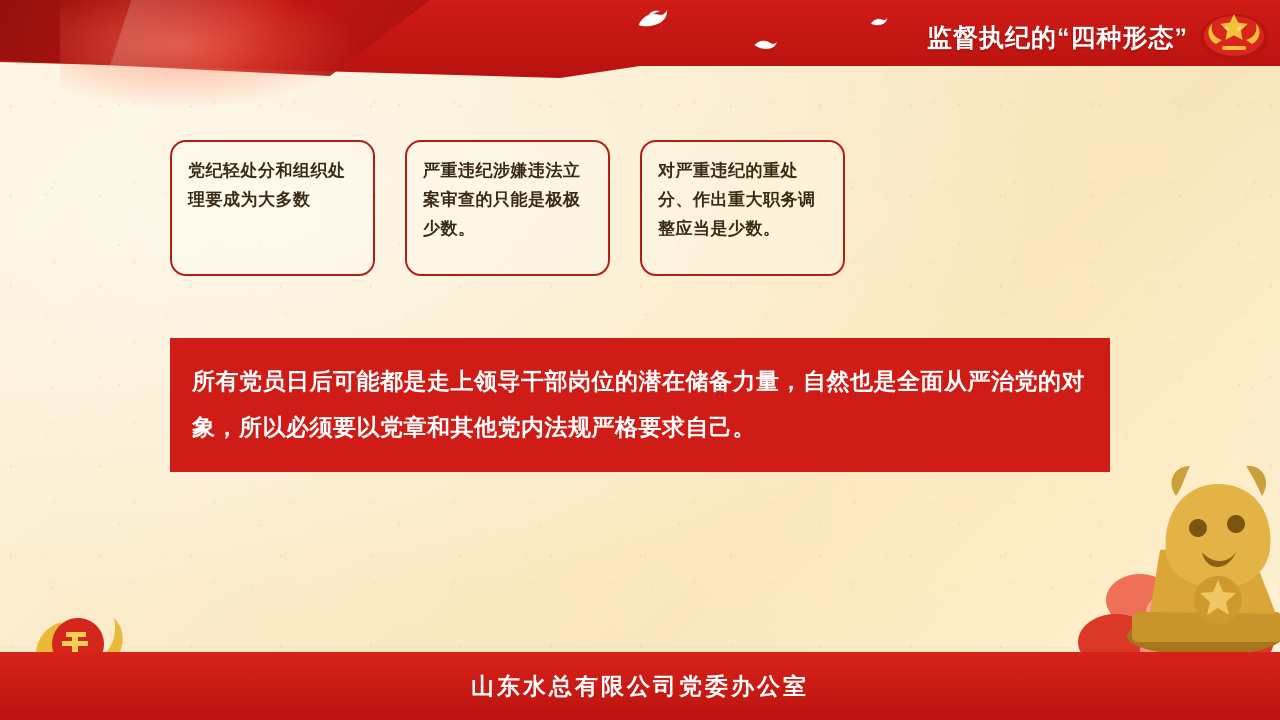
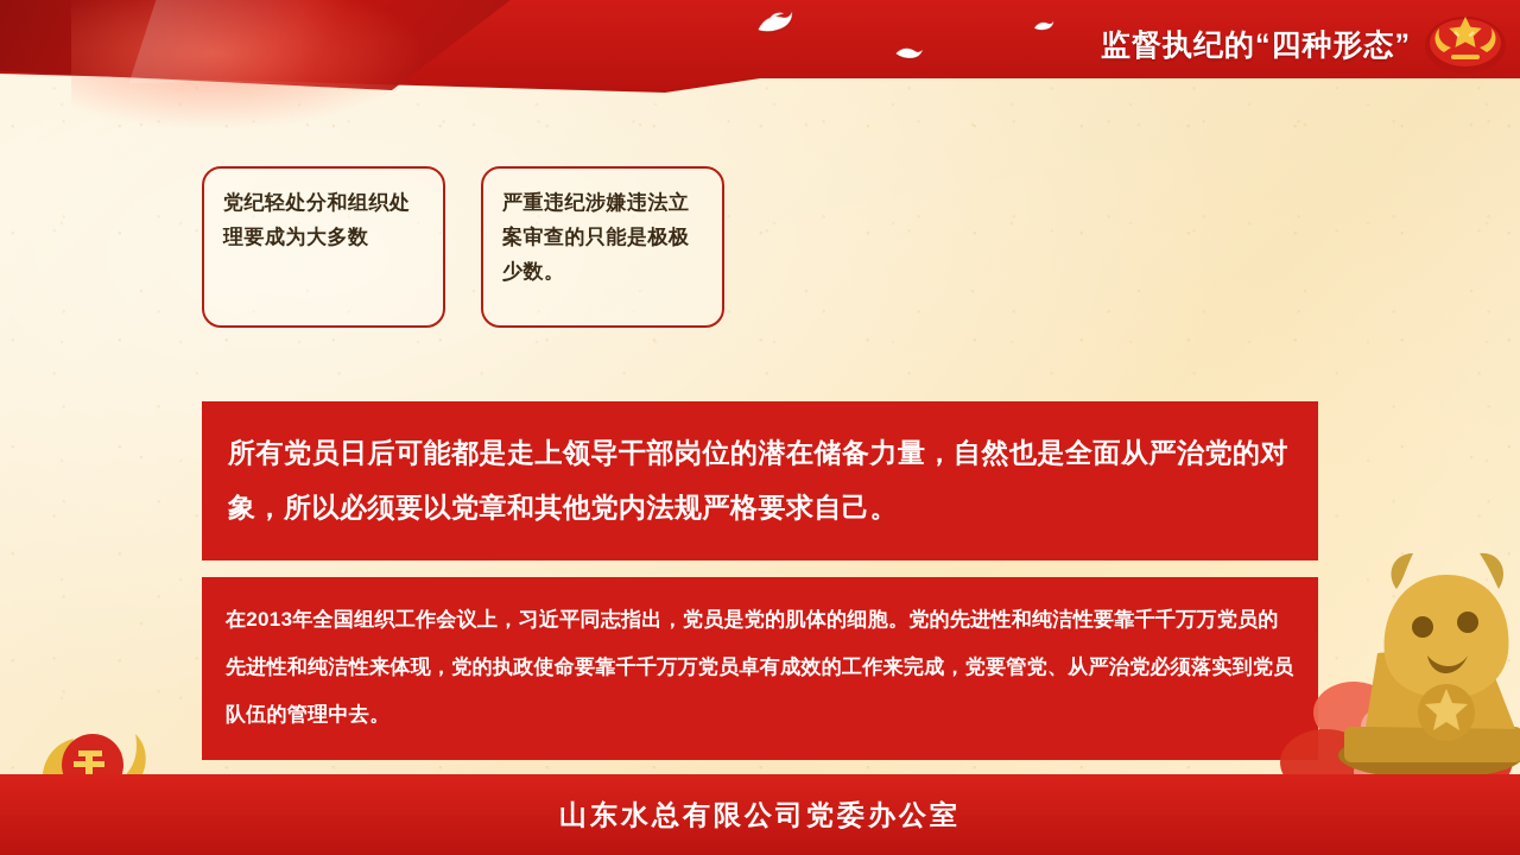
  监督执纪的“四种形态”
  党纪轻处分和组织处理要成为大多数
  严重违纪涉嫌违法立案审查的只能是极极少数。
- 对严重违纪的重处分、作出重大职务调整应当是少数。
  所有党员日后可能都是走上领导干部岗位的潜在储备力量，自然也是全面从严治党的对象，所以必须要以党章和其他党内法规严格要求自己。
+ 在2013年全国组织工作会议上，习近平同志指出，党员是党的肌体的细胞。党的先进性和纯洁性要靠千千万万党员的先进性和纯洁性来体现，党的执政使命要靠千千万万党员卓有成效的工作来完成，党要管党、从严治党必须落实到党员队伍的管理中去。
  山东水总有限公司党委办公室
